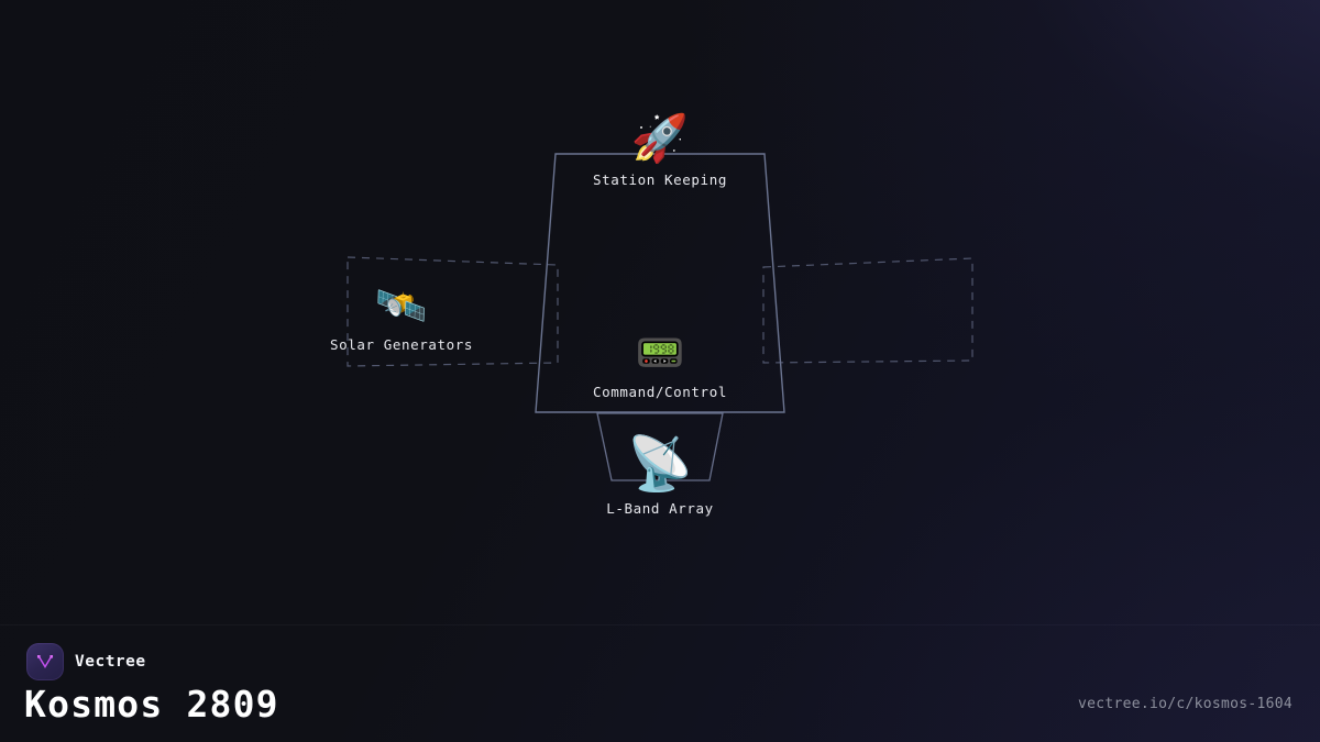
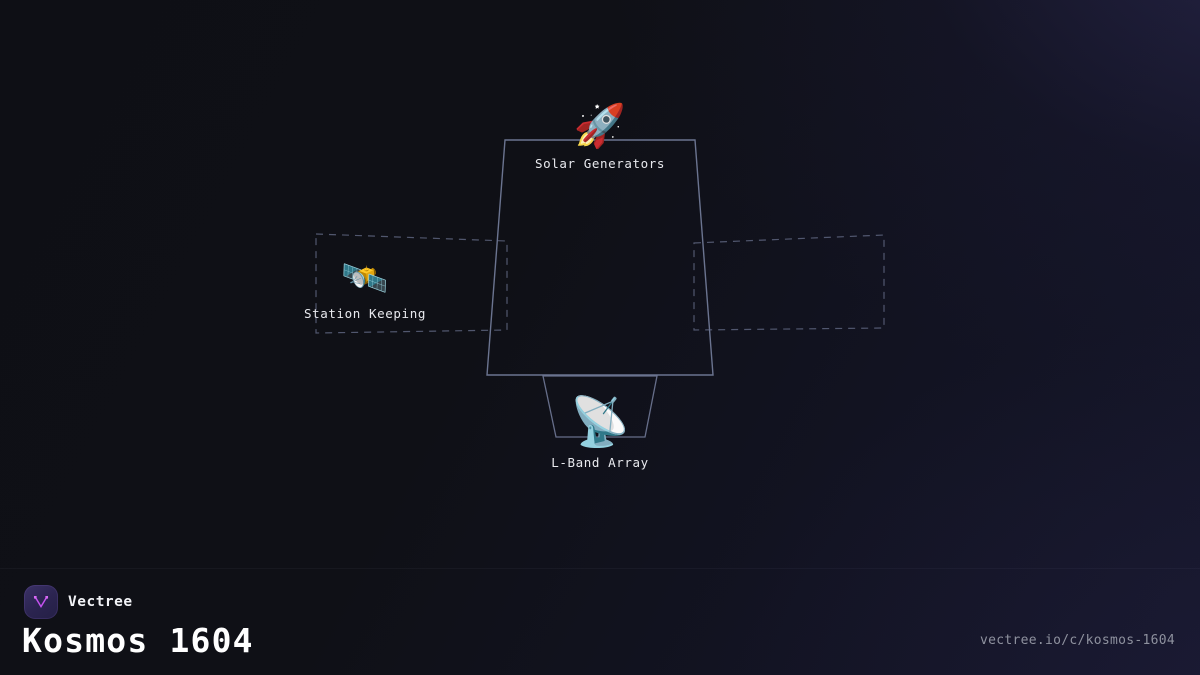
  🚀
- Station Keeping
+ Solar Generators
- 📟
- Command/Control
  🛰️
- Solar Generators
+ Station Keeping
  📡
  L-Band Array
  Vectree
- Kosmos 2809
+ Kosmos 1604
  vectree.io/c/kosmos-1604
